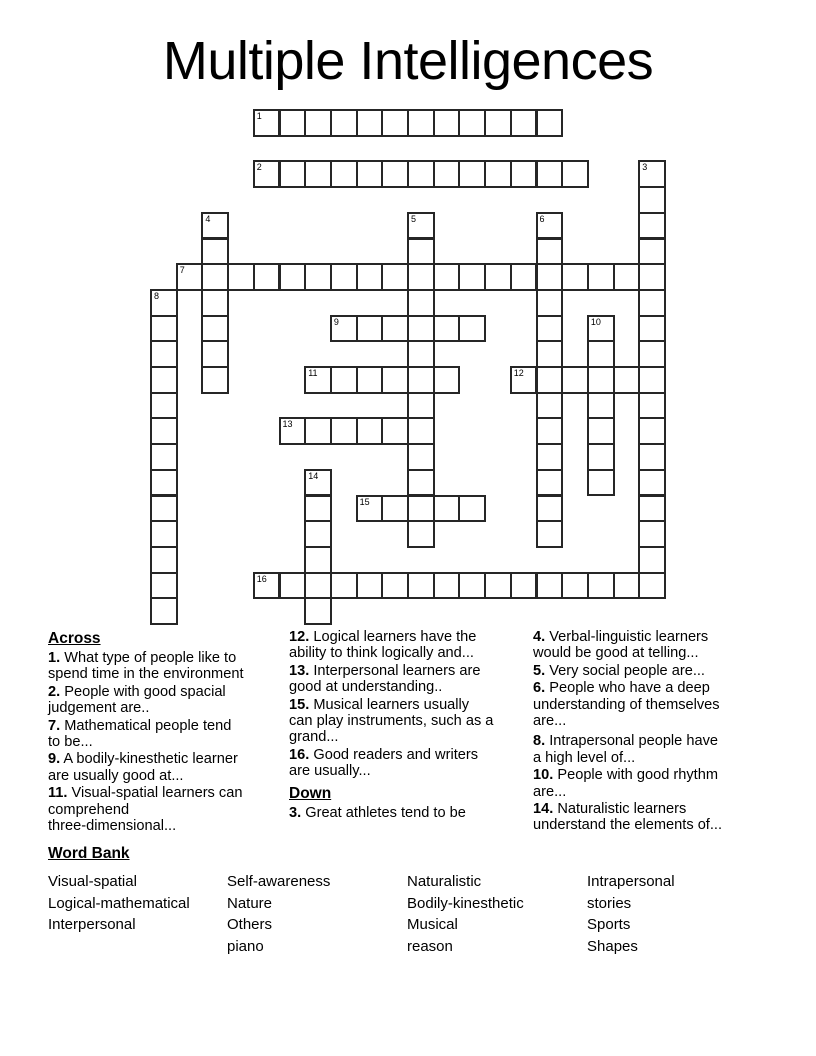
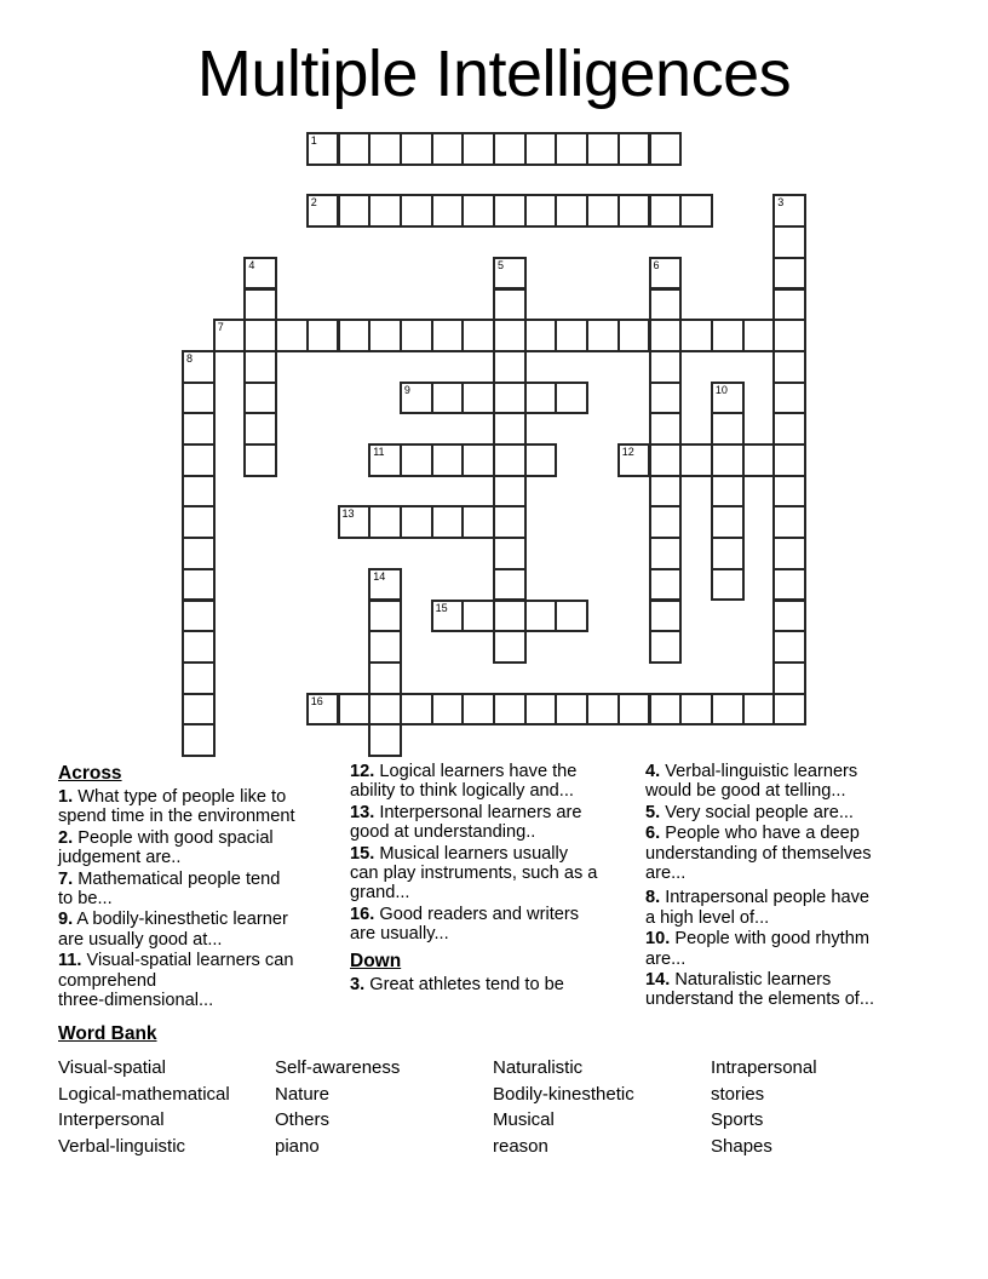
  Multiple Intelligences
  1
  2
  3
  4
  5
  6
  7
  8
  9
  10
  11
  12
  13
  14
  15
  16
  Across
  1. What type of people like to
  spend time in the environment
  2. People with good spacial
  judgement are..
  7. Mathematical people tend
  to be...
  9. A bodily-kinesthetic learner
  are usually good at...
  11. Visual-spatial learners can
  comprehend
  three-dimensional...
  12. Logical learners have the
  ability to think logically and...
  13. Interpersonal learners are
  good at understanding..
  15. Musical learners usually
  can play instruments, such as a
  grand...
  16. Good readers and writers
  are usually...
  Down
  3. Great athletes tend to be
  4. Verbal-linguistic learners
  would be good at telling...
  5. Very social people are...
  6. People who have a deep
  understanding of themselves
  are...
  8. Intrapersonal people have
  a high level of...
  10. People with good rhythm
  are...
  14. Naturalistic learners
  understand the elements of...
  Word Bank
  Visual-spatial
  Logical-mathematical
  Interpersonal
+ Verbal-linguistic
  Self-awareness
  Nature
  Others
  piano
  Naturalistic
  Bodily-kinesthetic
  Musical
  reason
  Intrapersonal
  stories
  Sports
  Shapes
